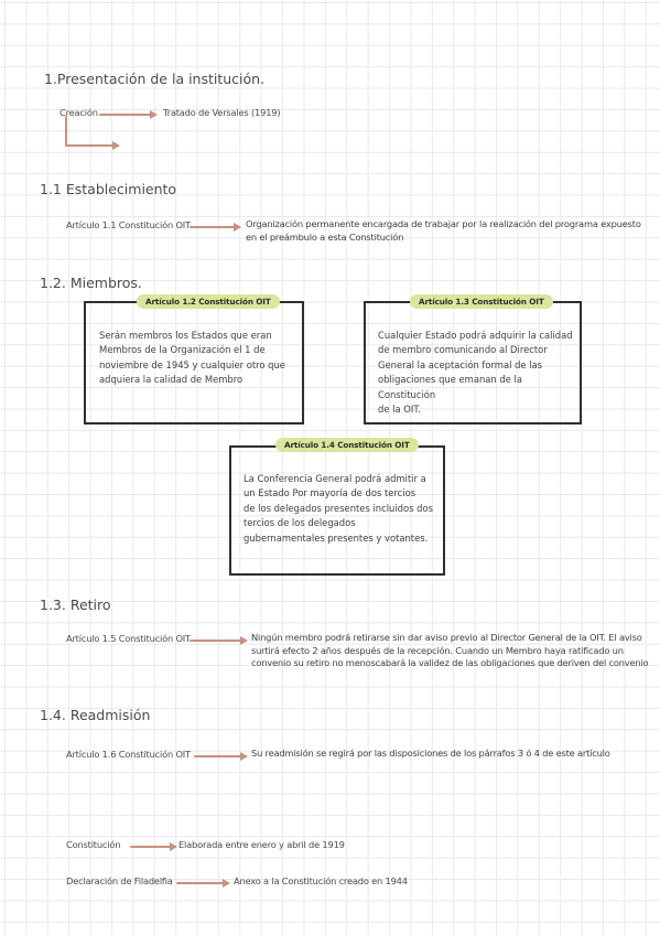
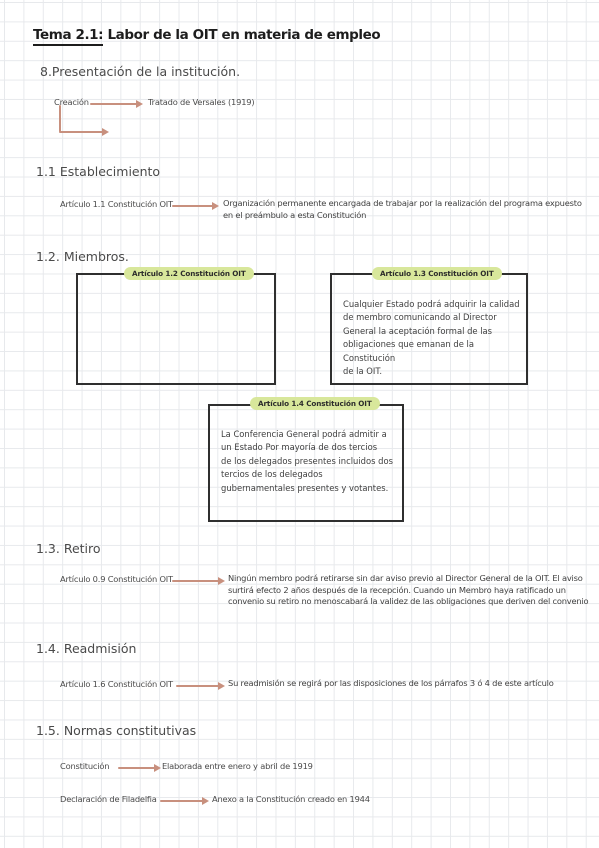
+ Tema 2.1: Labor de la OIT en materia de empleo
- 1.Presentación de la institución.
+ 8.Presentación de la institución.
  Creación
  Tratado de Versales (1919)
  1.1 Establecimiento
  Artículo 1.1 Constitución OIT
  Organización permanente encargada de trabajar por la realización del programa expuesto
  en el preámbulo a esta Constitución
  1.2. Miembros.
  Artículo 1.2 Constitución OIT
- Serán membros los Estados que eran
- Membros de la Organización el 1 de
- noviembre de 1945 y cualquier otro que
- adquiera la calidad de Membro
  Artículo 1.3 Constitución OIT
  Cualquier Estado podrá adquirir la calidad
  de membro comunicando al Director
  General la aceptación formal de las
  obligaciones que emanan de la Constitución
  de la OIT.
  Artículo 1.4 Constitución OIT
  La Conferencia General podrá admitir a
  un Estado Por mayoría de dos tercios
  de los delegados presentes incluidos dos
  tercios de los delegados
  gubernamentales presentes y votantes.
  1.3. Retiro
- Artículo 1.5 Constitución OIT
+ Artículo 0.9 Constitución OIT
  Ningún membro podrá retirarse sin dar aviso previo al Director General de la OIT. El aviso
  surtirá efecto 2 años después de la recepción. Cuando un Membro haya ratificado un
  convenio su retiro no menoscabará la validez de las obligaciones que deriven del convenio
  1.4. Readmisión
  Artículo 1.6 Constitución OIT
  Su readmisión se regirá por las disposiciones de los párrafos 3 ó 4 de este artículo
+ 1.5. Normas constitutivas
  Constitución
  Elaborada entre enero y abril de 1919
  Declaración de Filadelfia
  Anexo a la Constitución creado en 1944
